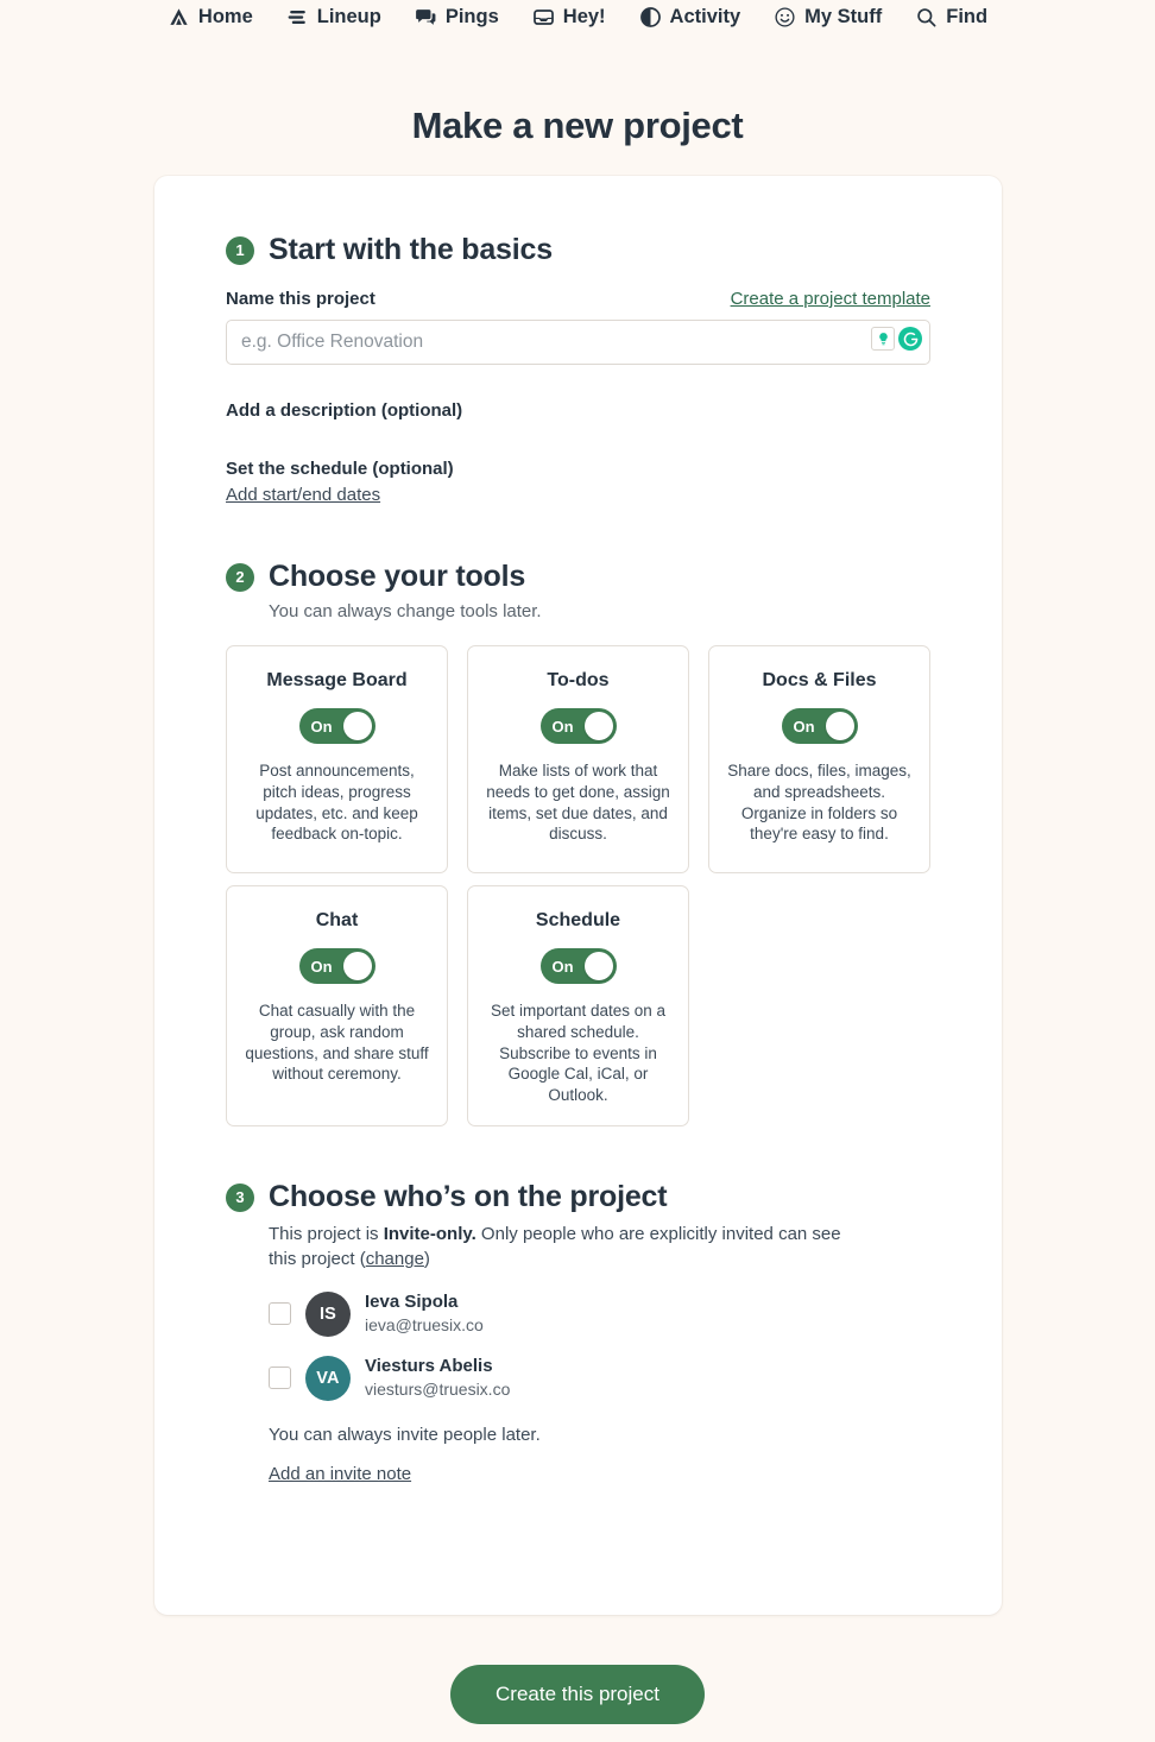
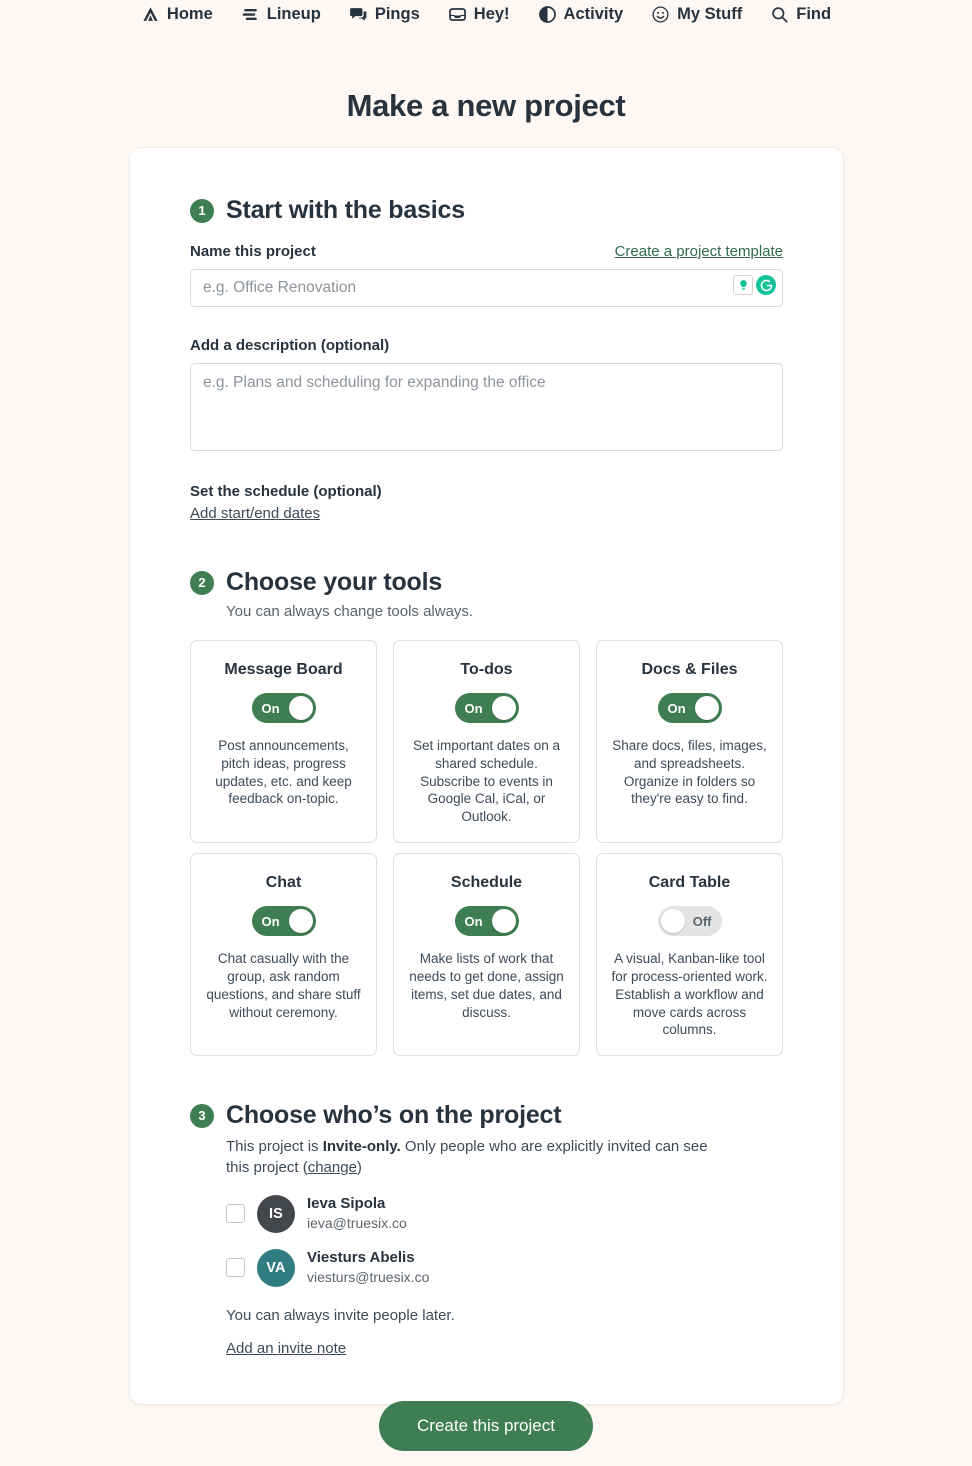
  Home
  Lineup
  Pings
  Hey!
  Activity
  My Stuff
  Find
  Make a new project
  1
  Start with the basics
  Name this project
  Create a project template
  e.g. Office Renovation
  Add a description (optional)
+ e.g. Plans and scheduling for expanding the office
  Set the schedule (optional)
  Add start/end dates
  2
  Choose your tools
- You can always change tools later.
+ You can always change tools always.
  Message Board
  On
  Post announcements, pitch ideas, progress updates, etc. and keep feedback on-topic.
  To-dos
  On
- Make lists of work that needs to get done, assign items, set due dates, and discuss.
+ Set important dates on a shared schedule. Subscribe to events in Google Cal, iCal, or Outlook.
  Docs & Files
  On
  Share docs, files, images, and spreadsheets. Organize in folders so they're easy to find.
  Chat
  On
  Chat casually with the group, ask random questions, and share stuff without ceremony.
  Schedule
  On
- Set important dates on a shared schedule. Subscribe to events in Google Cal, iCal, or Outlook.
+ Make lists of work that needs to get done, assign items, set due dates, and discuss.
+ Card Table
+ Off
+ A visual, Kanban-like tool for process-oriented work. Establish a workflow and move cards across columns.
  3
  Choose who’s on the project
  This project is Invite-only. Only people who are explicitly invited can see this project (change)
  IS
  Ieva Sipola
  ieva@truesix.co
  VA
  Viesturs Abelis
  viesturs@truesix.co
  You can always invite people later.
  Add an invite note
  Create this project
